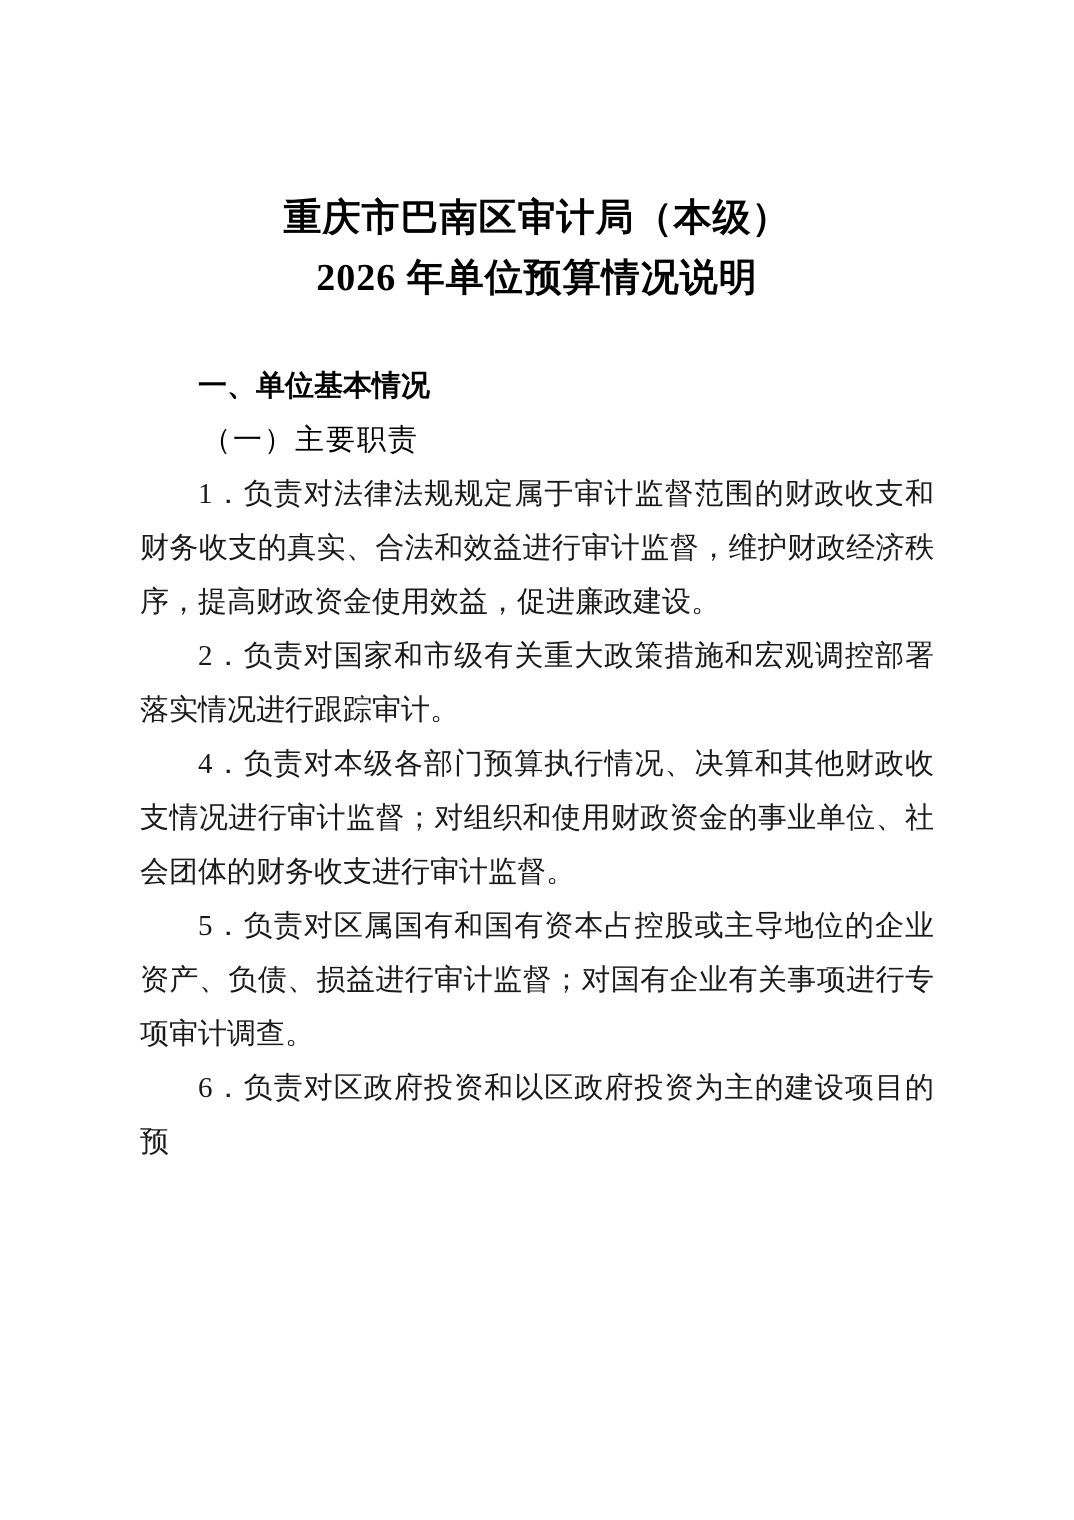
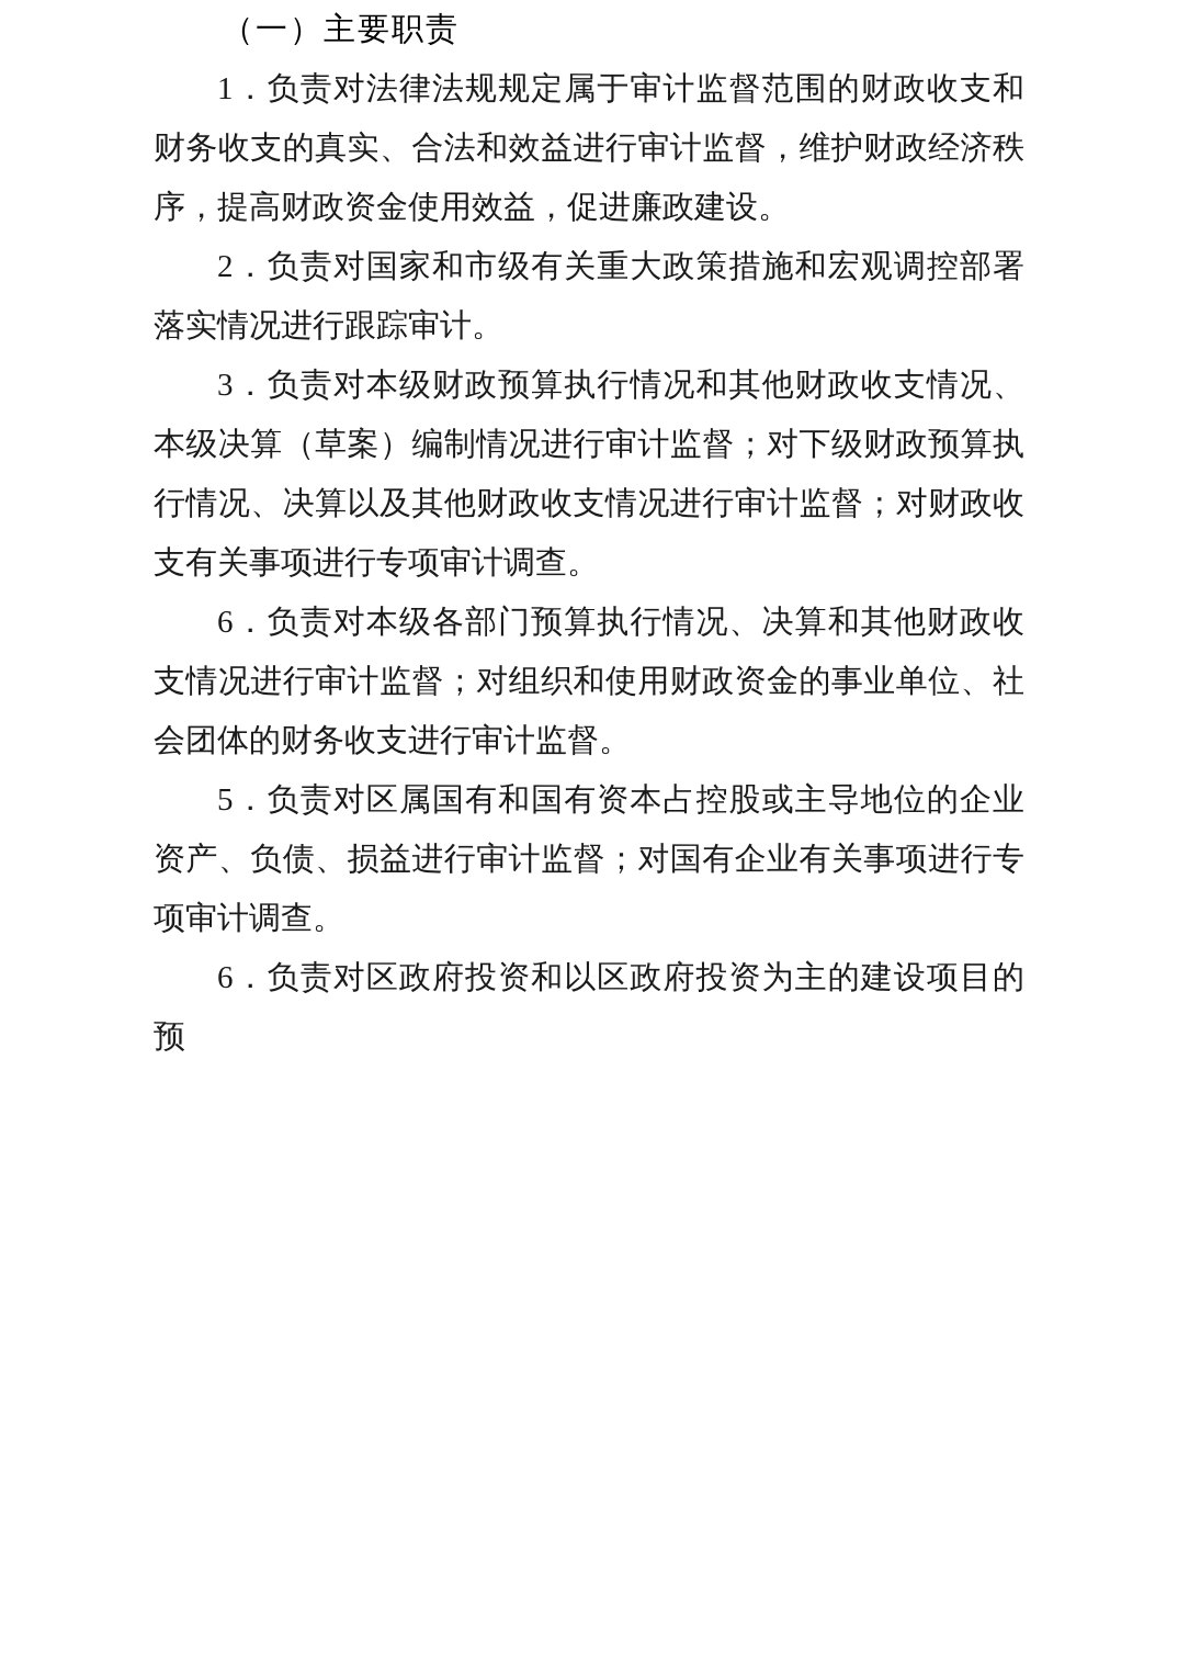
- 重庆市巴南区审计局（本级）
- 2026 年单位预算情况说明
- 一、单位基本情况
  （一）主要职责
  1．负责对法律法规规定属于审计监督范围的财政收支和财务收支的真实、合法和效益进行审计监督，维护财政经济秩序，提高财政资金使用效益，促进廉政建设。
  2．负责对国家和市级有关重大政策措施和宏观调控部署落实情况进行跟踪审计。
+ 3．负责对本级财政预算执行情况和其他财政收支情况、本级决算（草案）编制情况进行审计监督；对下级财政预算执行情况、决算以及其他财政收支情况进行审计监督；对财政收支有关事项进行专项审计调查。
- 4．负责对本级各部门预算执行情况、决算和其他财政收支情况进行审计监督；对组织和使用财政资金的事业单位、社会团体的财务收支进行审计监督。
+ 6．负责对本级各部门预算执行情况、决算和其他财政收支情况进行审计监督；对组织和使用财政资金的事业单位、社会团体的财务收支进行审计监督。
  5．负责对区属国有和国有资本占控股或主导地位的企业资产、负债、损益进行审计监督；对国有企业有关事项进行专项审计调查。
  6．负责对区政府投资和以区政府投资为主的建设项目的预
